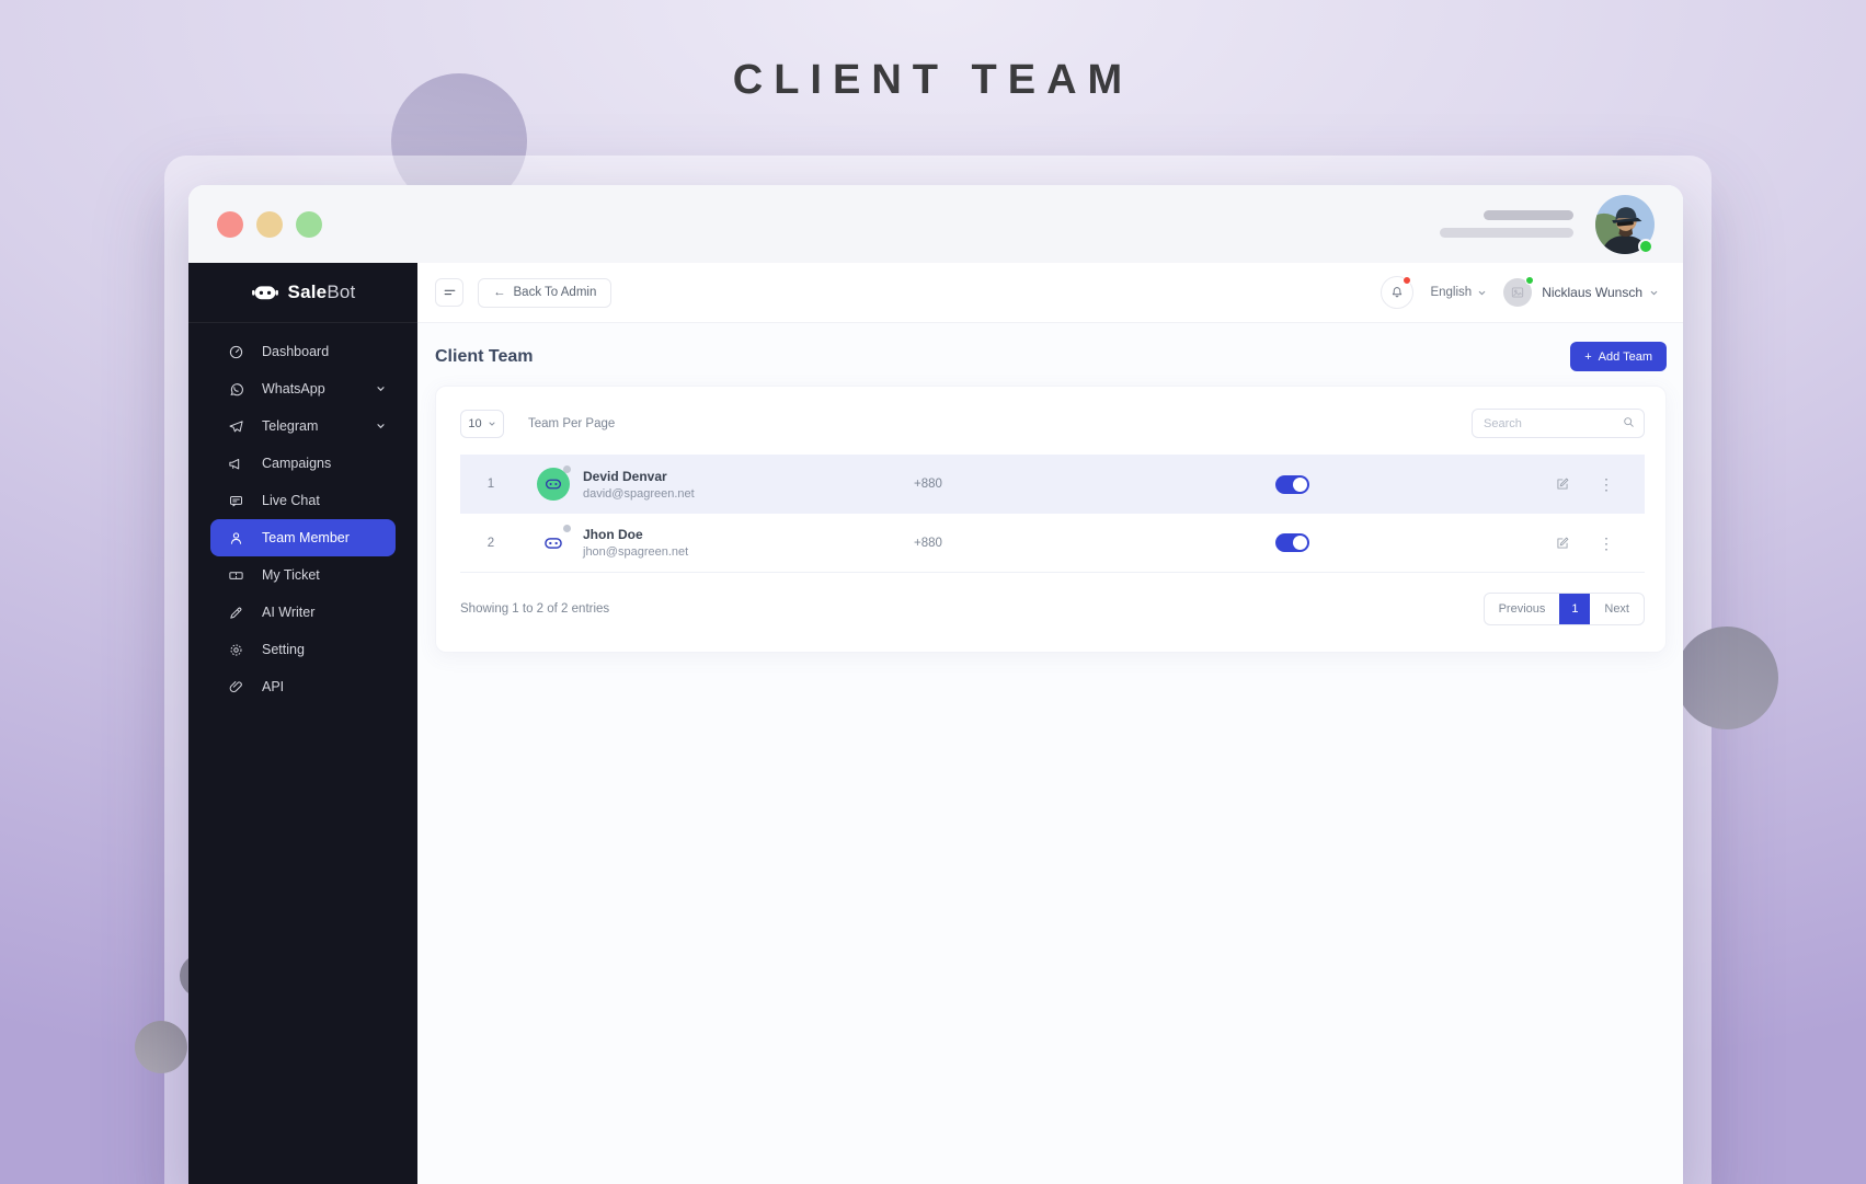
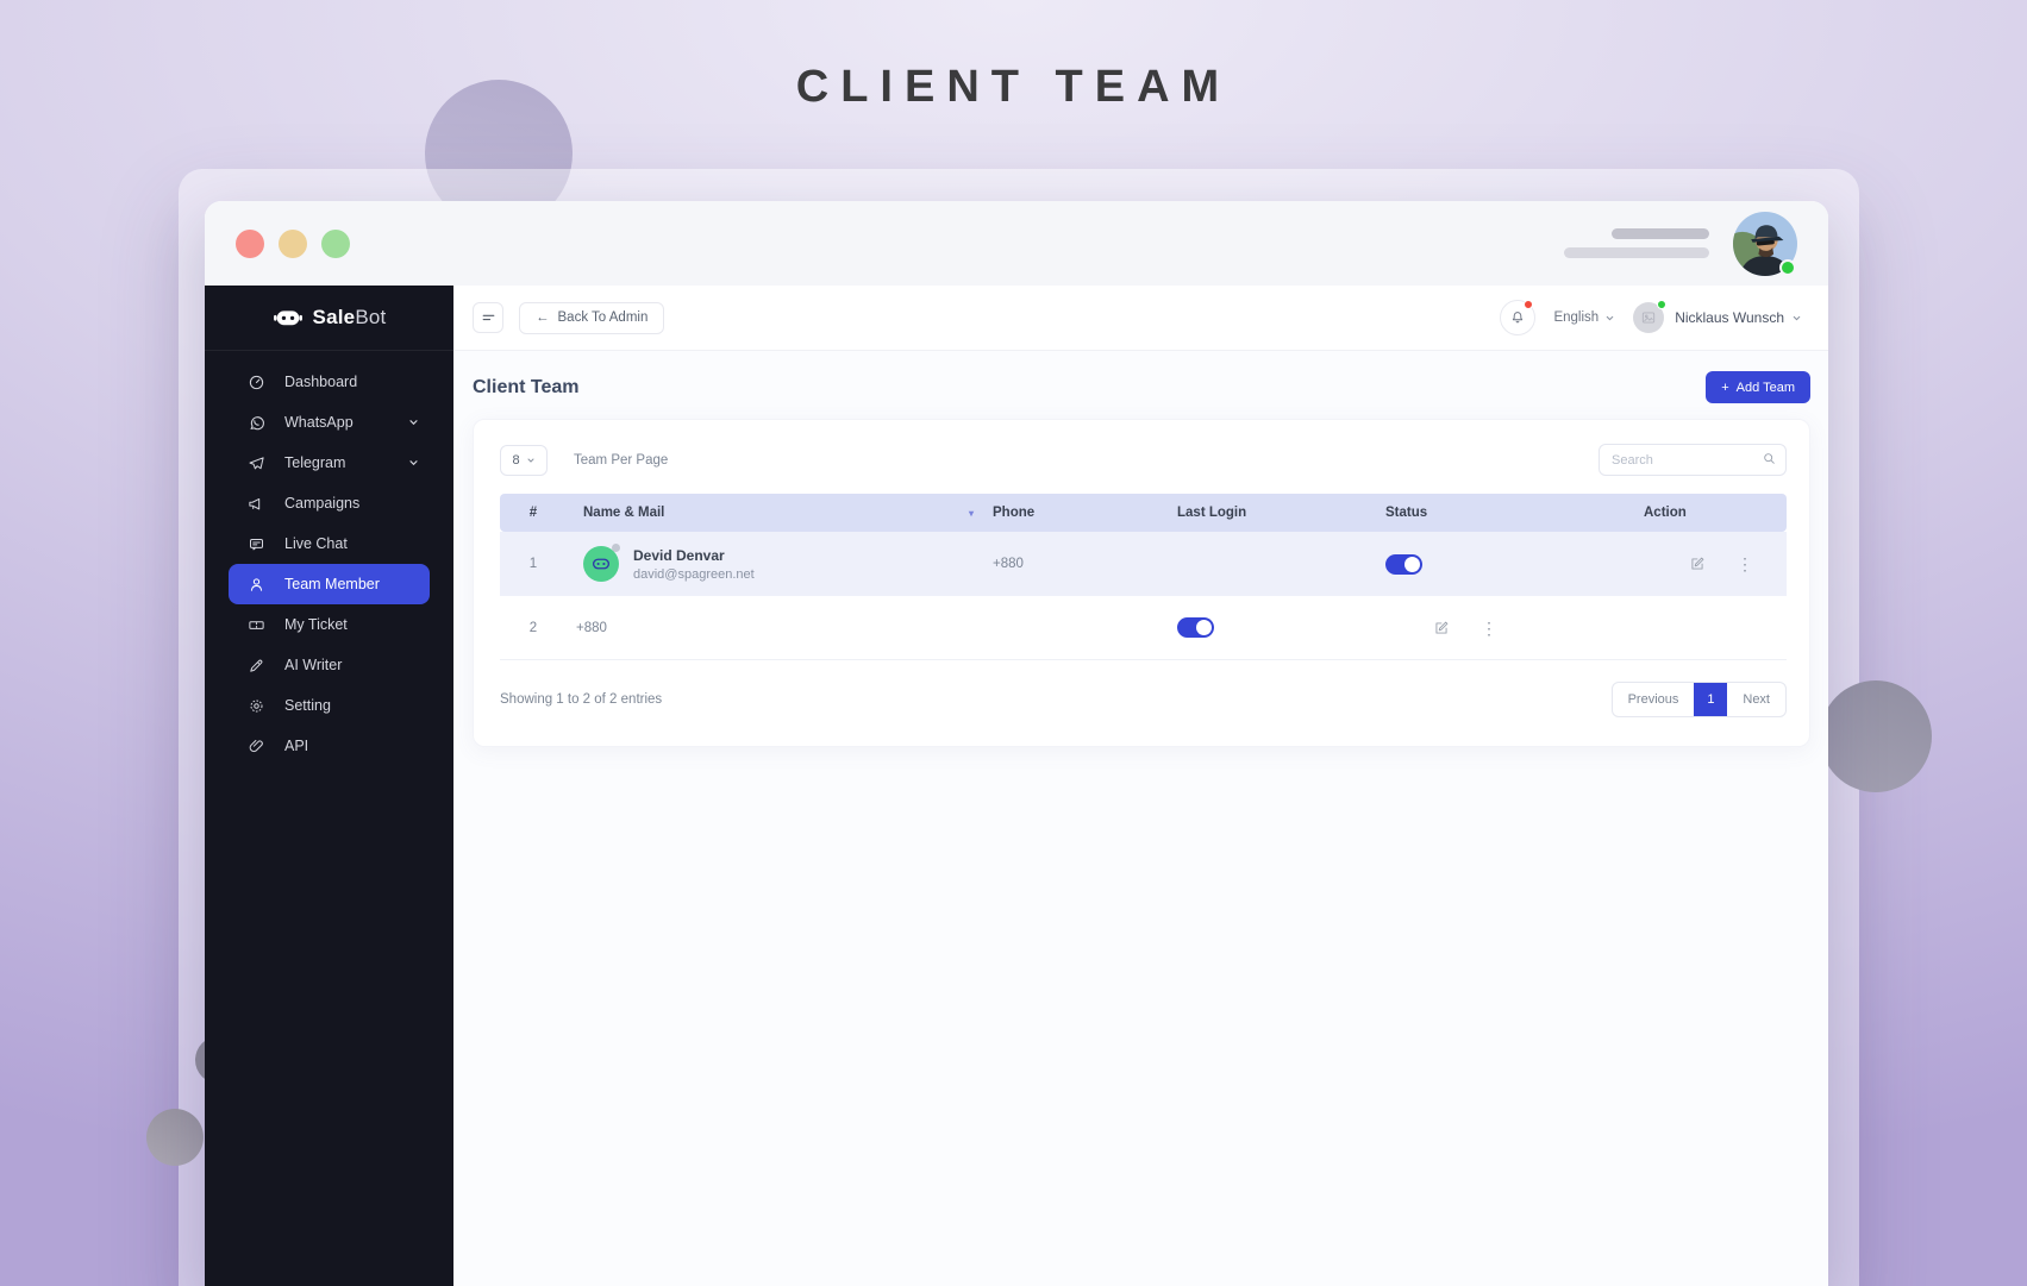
  CLIENT TEAM
  SaleBot
  Dashboard
  WhatsApp
  Telegram
  Campaigns
  Live Chat
  Team Member
  My Ticket
  AI Writer
  Setting
  API
  ←
  Back To Admin
  English
  Nicklaus Wunsch
  Client Team
  +
  Add Team
- 10
+ 8
  Team Per Page
  Search
+ #
+ Name & Mail
+ ▾
+ Phone
+ Last Login
+ Status
+ Action
  1
  Devid Denvar
  david@spagreen.net
  +880
  ⋮
  2
- Jhon Doe
- jhon@spagreen.net
  +880
  ⋮
  Showing 1 to 2 of 2 entries
  Previous
  1
  Next
